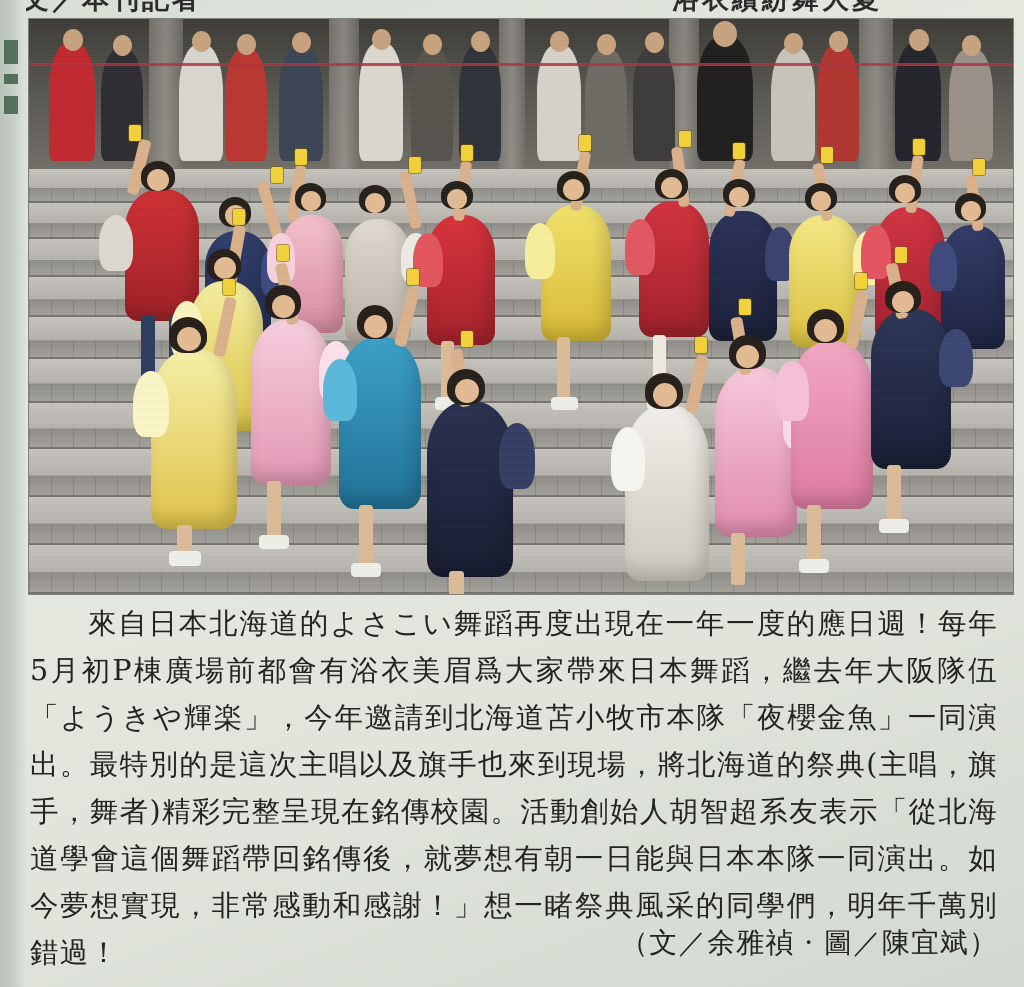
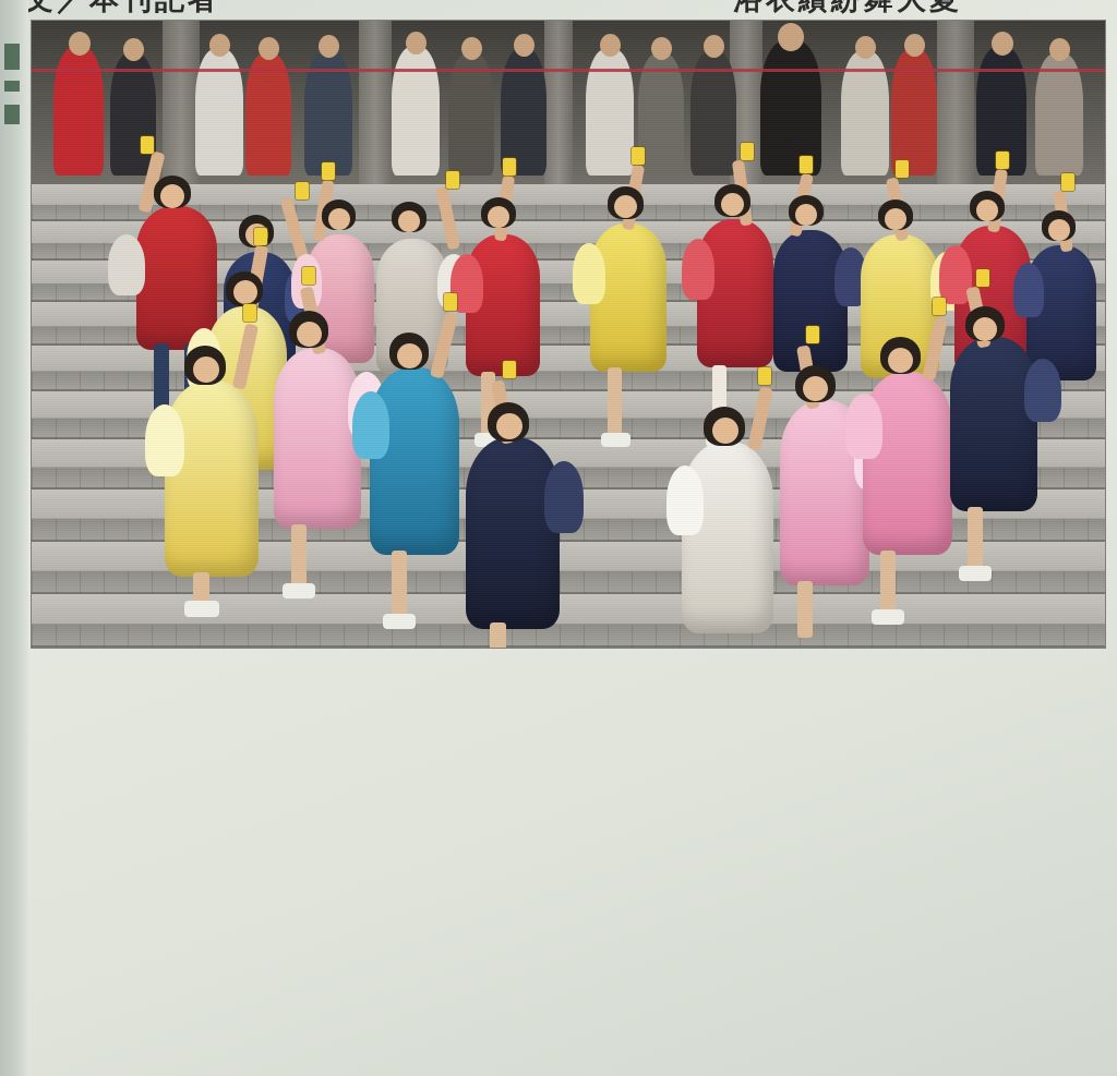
- 來自日本北海道的よさこい舞蹈再度出現在一年一度的應日週！每年5月初P棟廣場前都會有浴衣美眉爲大家帶來日本舞蹈，繼去年大阪隊伍「ようきや輝楽」，今年邀請到北海道苫小牧市本隊「夜櫻金魚」一同演出。最特別的是這次主唱以及旗手也來到現場，將北海道的祭典(主唱，旗手，舞者)精彩完整呈現在銘傳校園。活動創始人胡智超系友表示「從北海道學會這個舞蹈帶回銘傳後，就夢想有朝一日能與日本本隊一同演出。如今夢想實現，非常感動和感謝！」想一睹祭典風采的同學們，明年千萬別錯過！
- （文／余雅禎 · 圖／陳宜斌）
